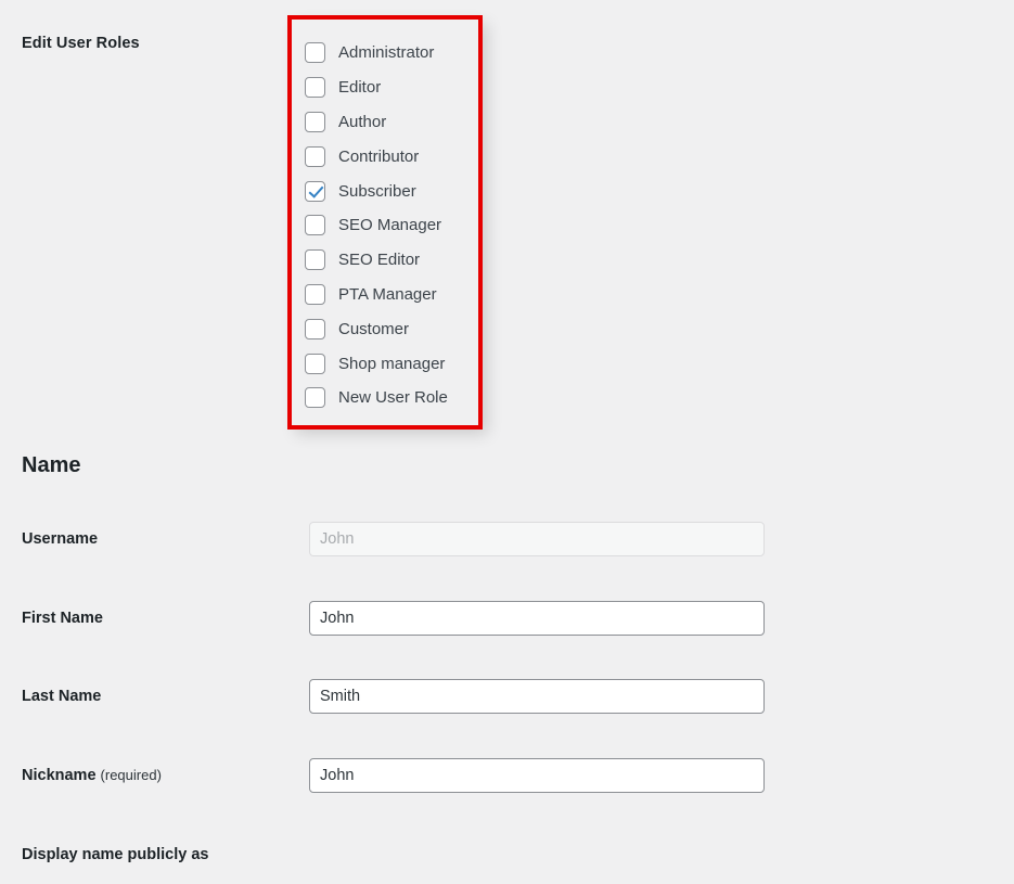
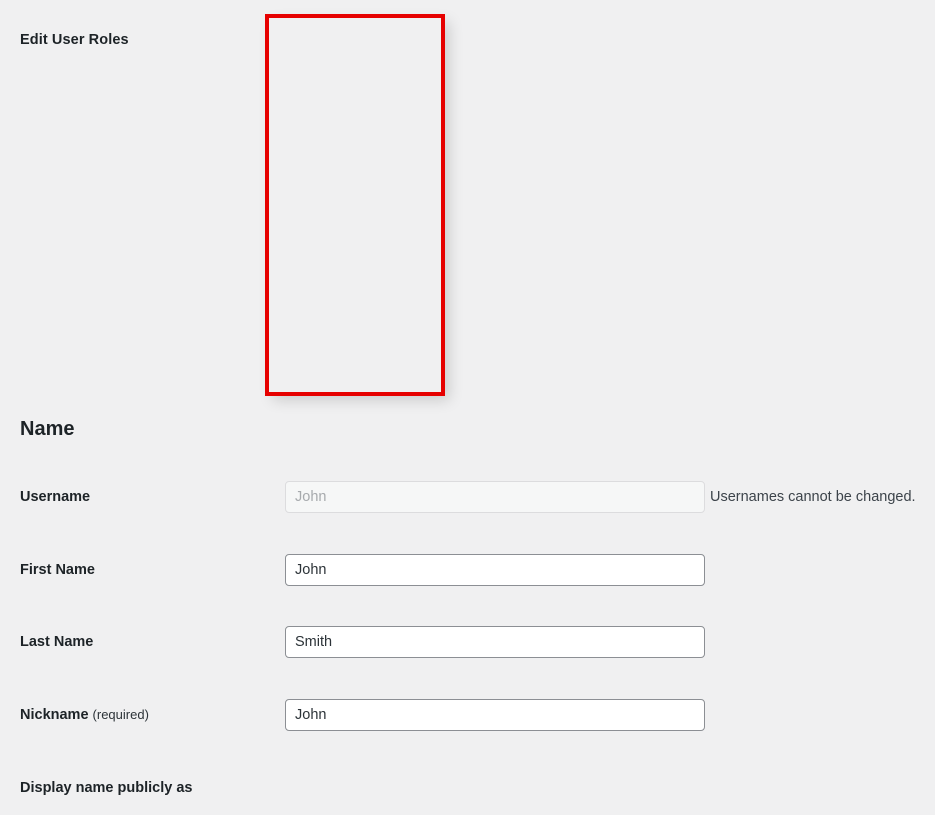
  Edit User Roles
- Administrator
- Editor
- Author
- Contributor
- Subscriber
- SEO Manager
- SEO Editor
- PTA Manager
- Customer
- Shop manager
- New User Role
  Name
  Username
  John
+ Usernames cannot be changed.
  First Name
  John
  Last Name
  Smith
  Nickname (required)
  John
  Display name publicly as
